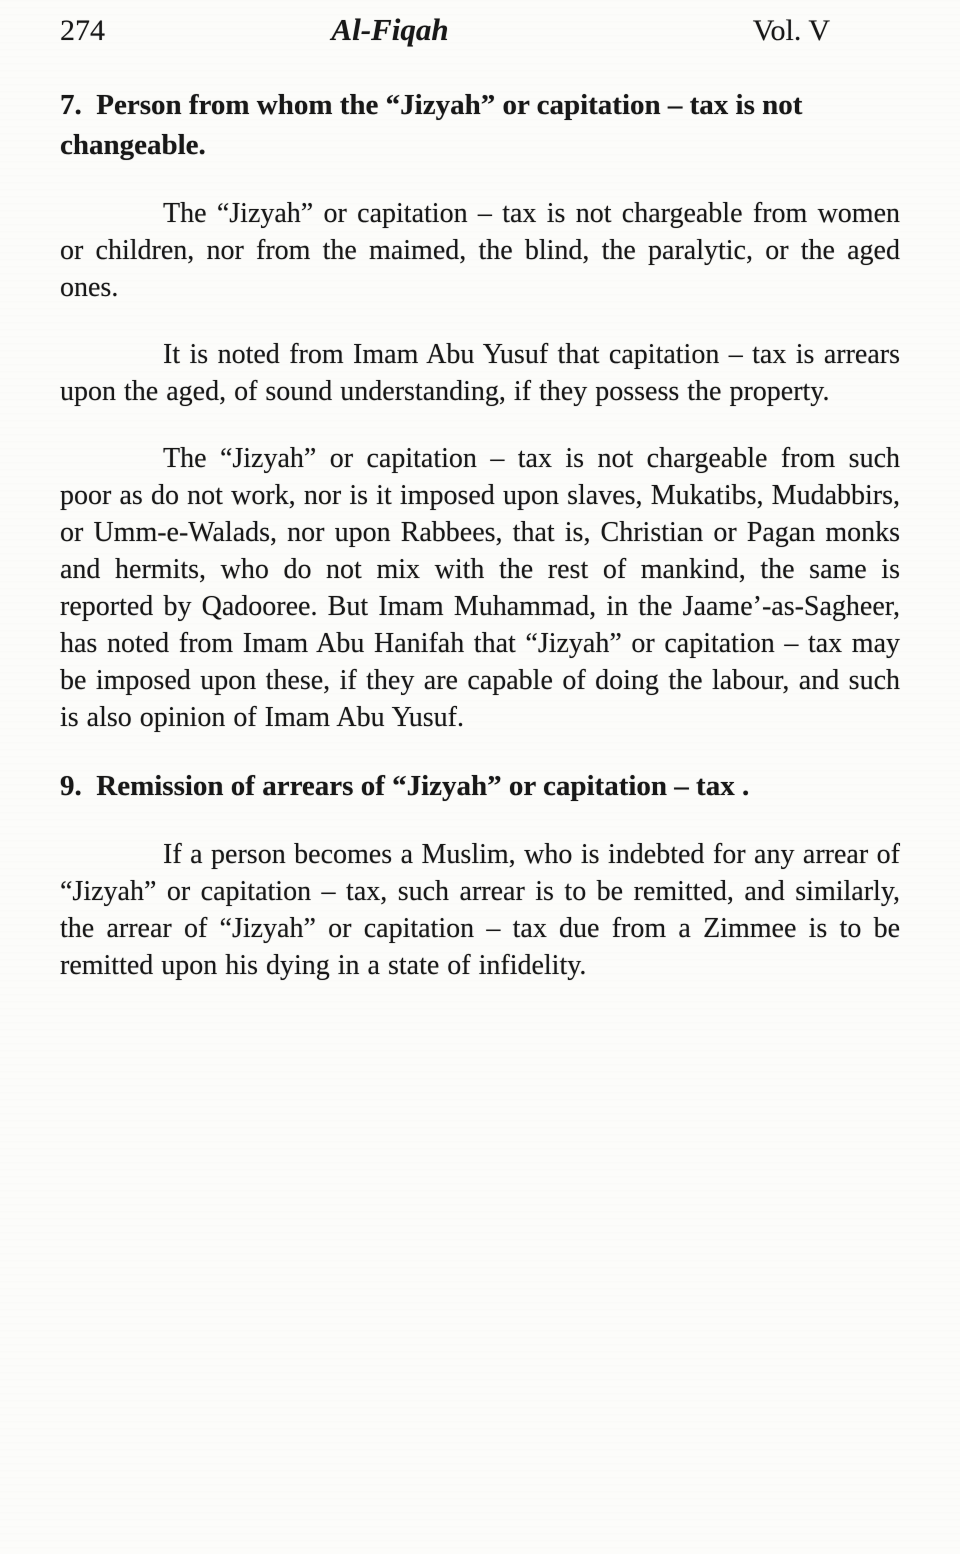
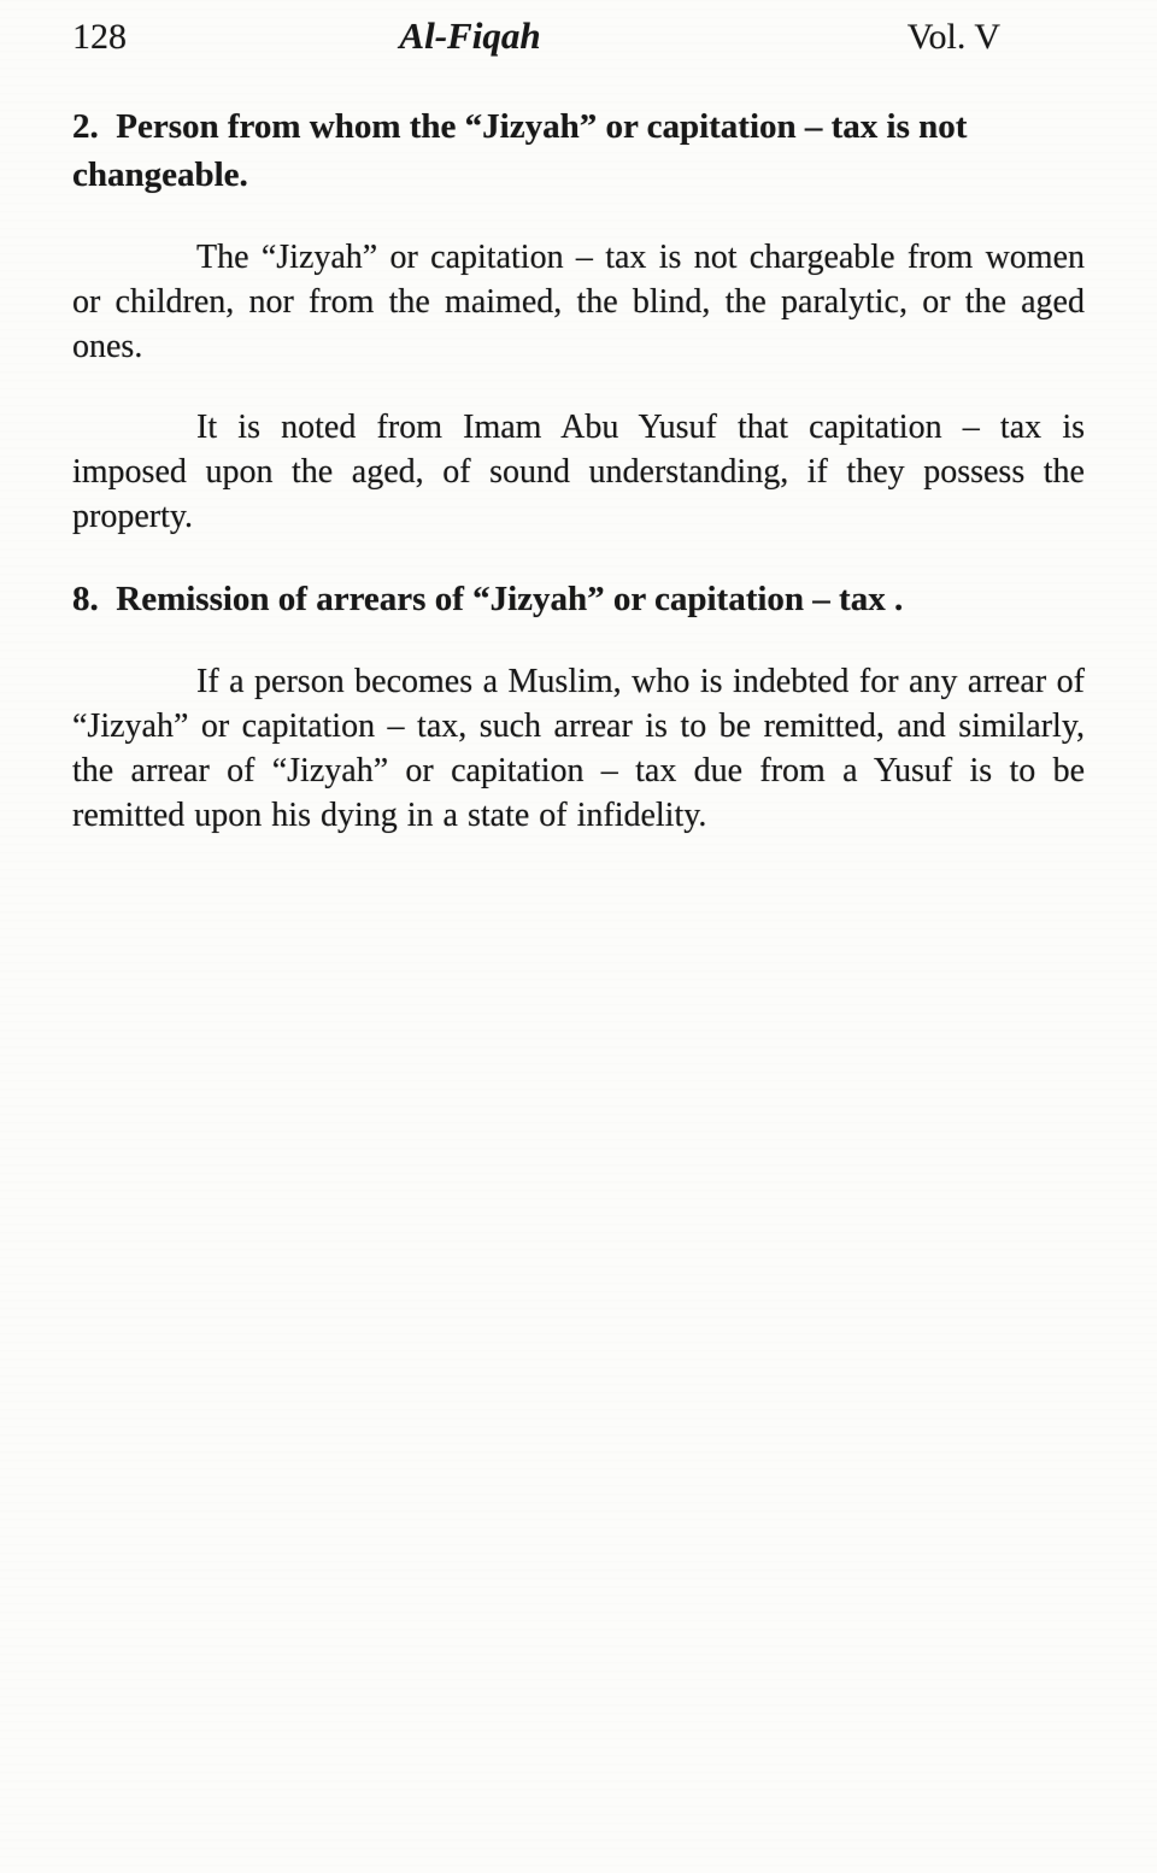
- 274
+ 128
  Al-Fiqah
  Vol. V
- 7. Person from whom the “Jizyah” or capitation – tax is not changeable.
+ 2. Person from whom the “Jizyah” or capitation – tax is not changeable.
  The “Jizyah” or capitation – tax is not chargeable from women or children, nor from the maimed, the blind, the paralytic, or the aged ones.
- It is noted from Imam Abu Yusuf that capitation – tax is arrears upon the aged, of sound understanding, if they possess the property.
+ It is noted from Imam Abu Yusuf that capitation – tax is imposed upon the aged, of sound understanding, if they possess the property.
- The “Jizyah” or capitation – tax is not chargeable from such poor as do not work, nor is it imposed upon slaves, Mukatibs, Mudabbirs, or Umm-e-Walads, nor upon Rabbees, that is, Christian or Pagan monks and hermits, who do not mix with the rest of mankind, the same is reported by Qadooree. But Imam Muhammad, in the Jaame’-as-Sagheer, has noted from Imam Abu Hanifah that “Jizyah” or capitation – tax may be imposed upon these, if they are capable of doing the labour, and such is also opinion of Imam Abu Yusuf.
- 9. Remission of arrears of “Jizyah” or capitation – tax .
+ 8. Remission of arrears of “Jizyah” or capitation – tax .
- If a person becomes a Muslim, who is indebted for any arrear of “Jizyah” or capitation – tax, such arrear is to be remitted, and similarly, the arrear of “Jizyah” or capitation – tax due from a Zimmee is to be remitted upon his dying in a state of infidelity.
+ If a person becomes a Muslim, who is indebted for any arrear of “Jizyah” or capitation – tax, such arrear is to be remitted, and similarly, the arrear of “Jizyah” or capitation – tax due from a Yusuf is to be remitted upon his dying in a state of infidelity.
